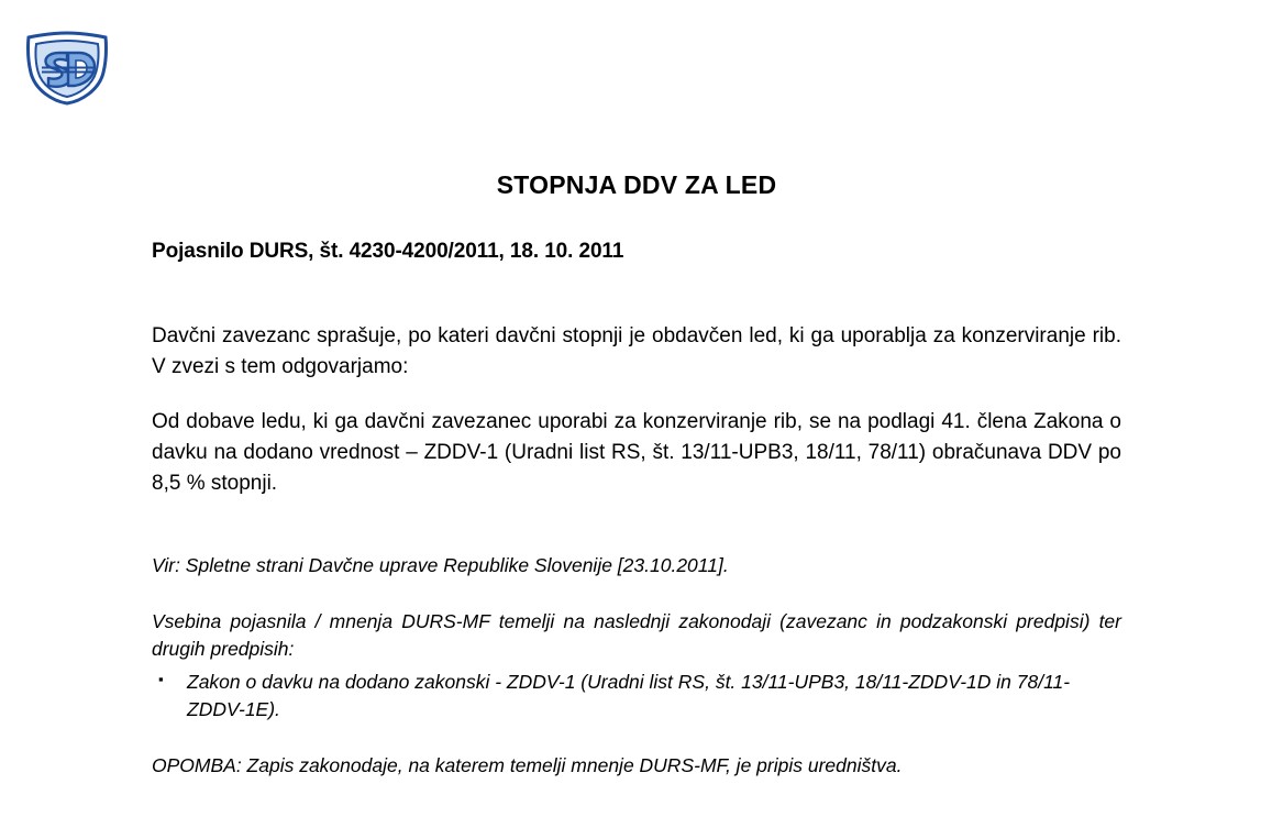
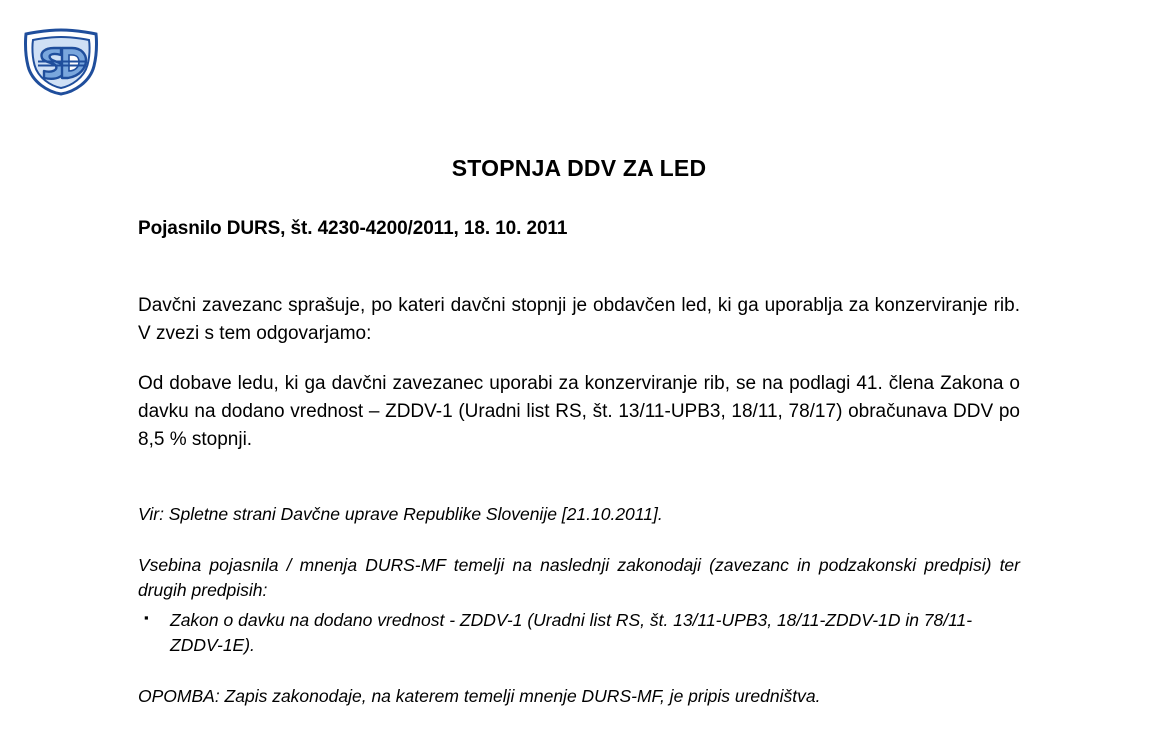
  STOPNJA DDV ZA LED
  Pojasnilo DURS, št. 4230-4200/2011, 18. 10. 2011
  Davčni zavezanc sprašuje, po kateri davčni stopnji je obdavčen led, ki ga uporablja za konzerviranje rib. V zvezi s tem odgovarjamo:
- Od dobave ledu, ki ga davčni zavezanec uporabi za konzerviranje rib, se na podlagi 41. člena Zakona o davku na dodano vrednost – ZDDV-1 (Uradni list RS, št. 13/11-UPB3, 18/11, 78/11) obračunava DDV po 8,5 % stopnji.
+ Od dobave ledu, ki ga davčni zavezanec uporabi za konzerviranje rib, se na podlagi 41. člena Zakona o davku na dodano vrednost – ZDDV-1 (Uradni list RS, št. 13/11-UPB3, 18/11, 78/17) obračunava DDV po 8,5 % stopnji.
- Vir: Spletne strani Davčne uprave Republike Slovenije [23.10.2011].
+ Vir: Spletne strani Davčne uprave Republike Slovenije [21.10.2011].
  Vsebina pojasnila / mnenja DURS-MF temelji na naslednji zakonodaji (zavezanc in podzakonski predpisi) ter drugih predpisih:
  ▪
- Zakon o davku na dodano zakonski - ZDDV-1 (Uradni list RS, št. 13/11-UPB3, 18/11-ZDDV-1D in 78/11-ZDDV-1E).
+ Zakon o davku na dodano vrednost - ZDDV-1 (Uradni list RS, št. 13/11-UPB3, 18/11-ZDDV-1D in 78/11-ZDDV-1E).
  OPOMBA: Zapis zakonodaje, na katerem temelji mnenje DURS-MF, je pripis uredništva.
